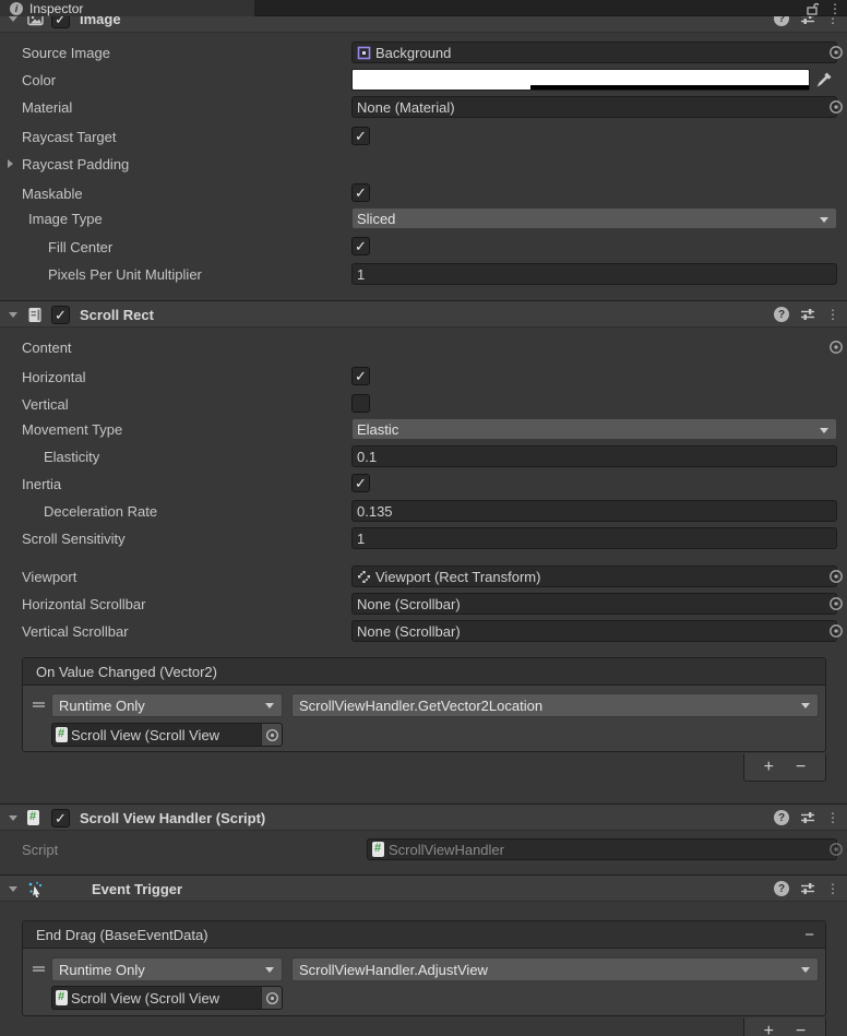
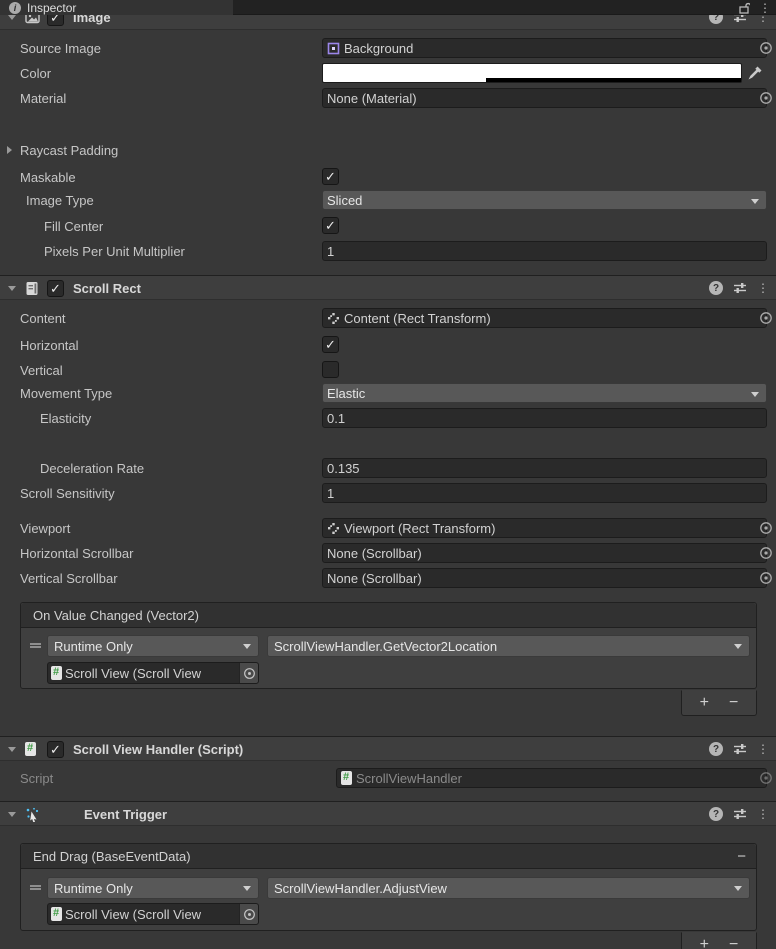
  i
  Inspector
  ⋮
  Image
  ?
  ⋮
  Source Image
  Background
  Color
  Material
  None (Material)
- Raycast Target
  Raycast Padding
  Maskable
  Image Type
  Sliced
  Fill Center
  Pixels Per Unit Multiplier
  1
  Scroll Rect
  ?
  ⋮
  Content
+ Content (Rect Transform)
  Horizontal
  Vertical
  Movement Type
  Elastic
  Elasticity
  0.1
- Inertia
  Deceleration Rate
  0.135
  Scroll Sensitivity
  1
  Viewport
  Viewport (Rect Transform)
  Horizontal Scrollbar
  None (Scrollbar)
  Vertical Scrollbar
  None (Scrollbar)
  On Value Changed (Vector2)
  Runtime Only
  ScrollViewHandler.GetVector2Location
  Scroll View (Scroll View
  +
  −
  Scroll View Handler (Script)
  ?
  ⋮
  Script
  ScrollViewHandler
  Event Trigger
  ?
  ⋮
  End Drag (BaseEventData)
  −
  Runtime Only
  ScrollViewHandler.AdjustView
  Scroll View (Scroll View
  +
  −
